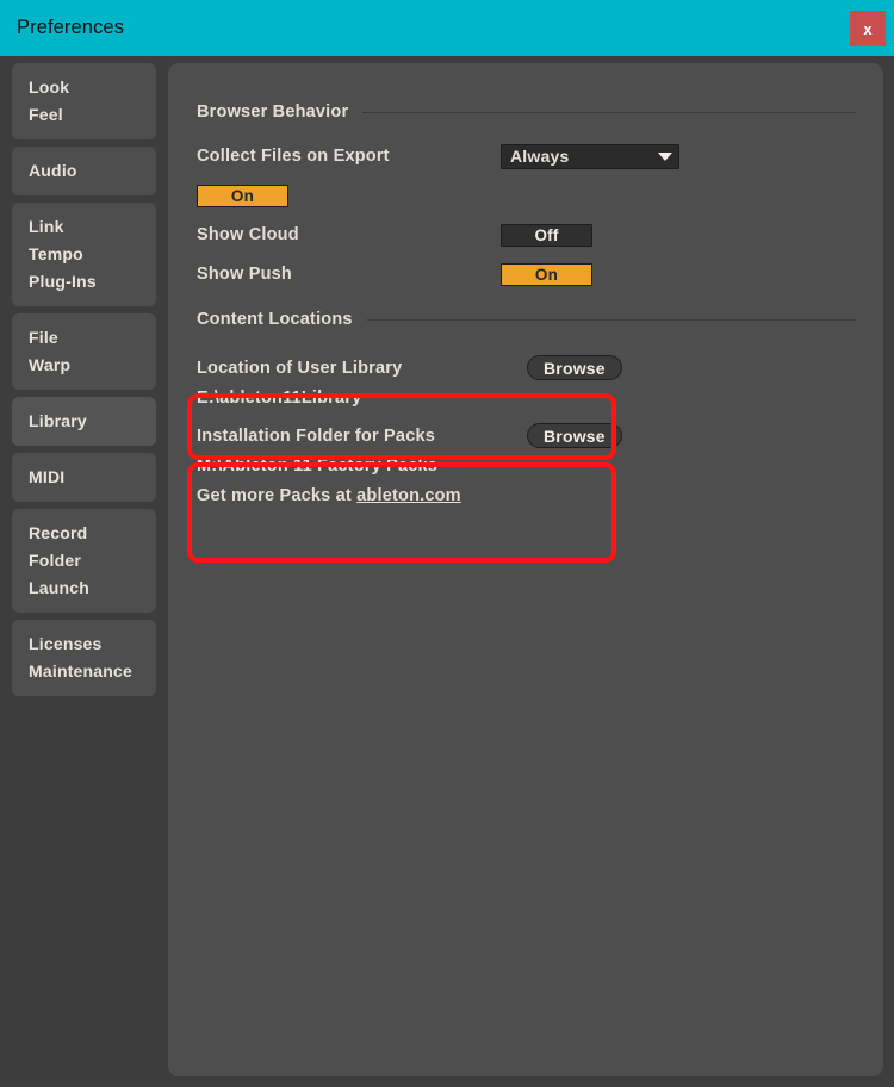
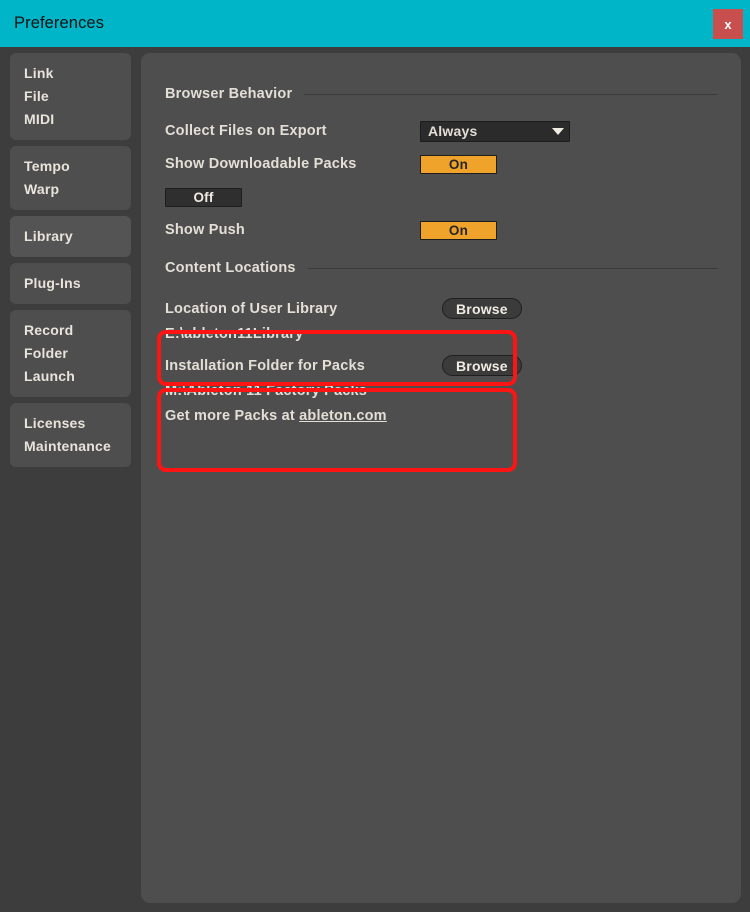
  Preferences
  x
- Look
- Feel
- Audio
  Link
- Tempo
+ File
- Plug-Ins
+ MIDI
- File
+ Tempo
  Warp
  Library
- MIDI
+ Plug-Ins
  Record
  Folder
  Launch
  Licenses
  Maintenance
  Browser Behavior
  Collect Files on Export
  Always
+ Show Downloadable Packs
  On
- Show Cloud
  Off
  Show Push
  On
  Content Locations
  Location of User Library
  Browse
  E:\ableton11Library
  Installation Folder for Packs
  Browse
  M:\Ableton 11 Factory Packs
  Get more Packs at ableton.com
